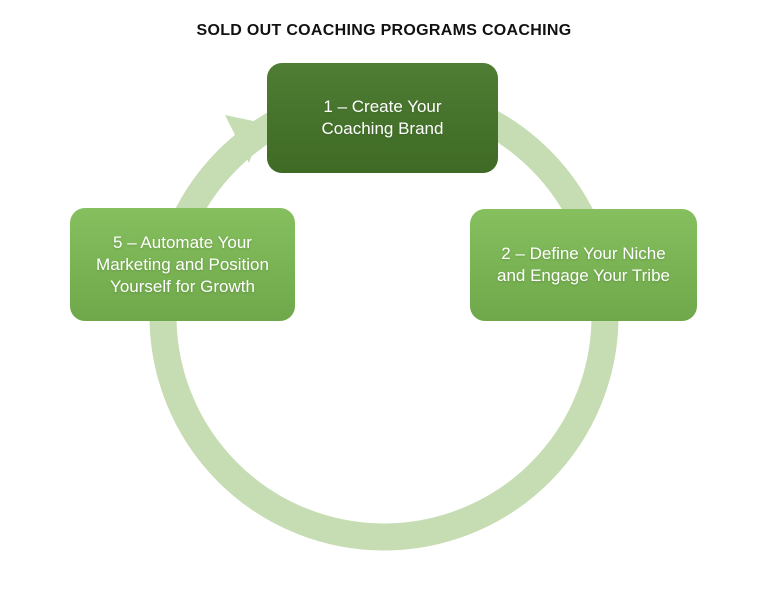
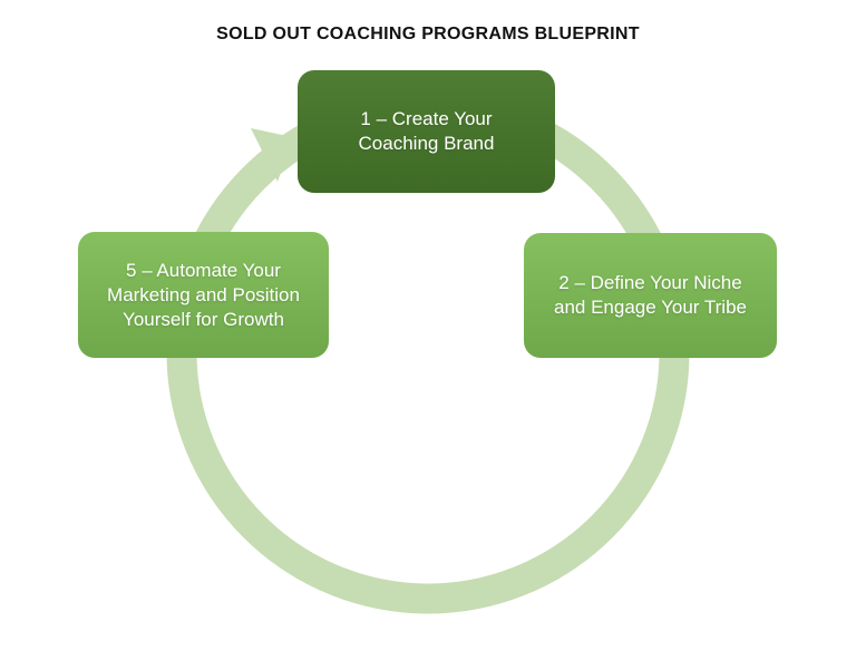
- SOLD OUT COACHING PROGRAMS COACHING
+ SOLD OUT COACHING PROGRAMS BLUEPRINT
  1 – Create Your
  Coaching Brand
  2 – Define Your Niche
  and Engage Your Tribe
  5 – Automate Your
  Marketing and Position
  Yourself for Growth
